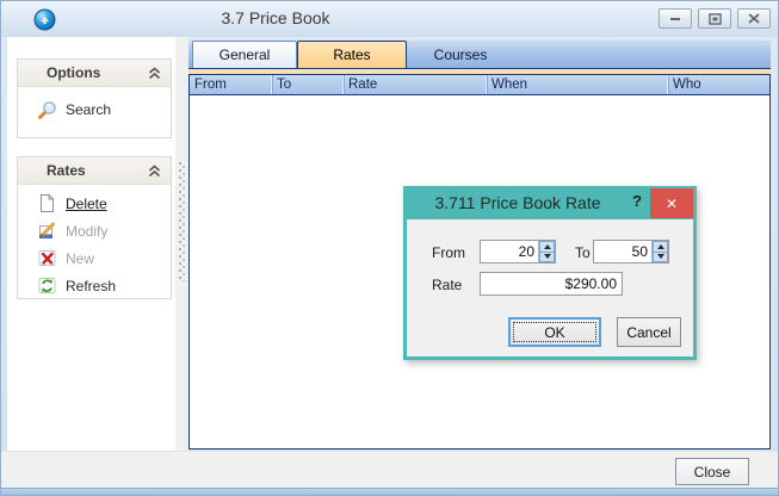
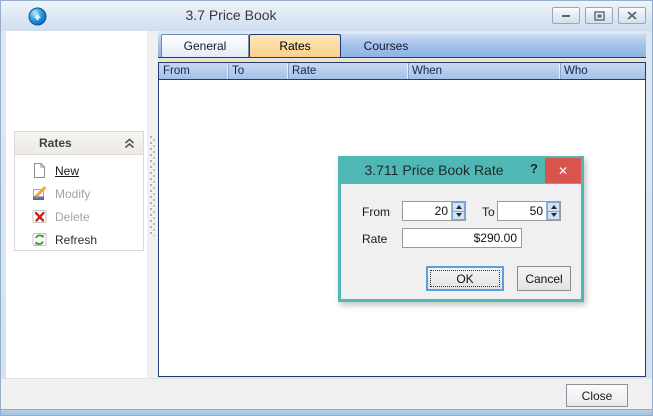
  3.7 Price Book
- Options
- Search
  Rates
- Delete
+ New
  Modify
- New
+ Delete
  Refresh
  General
  Rates
  Courses
  From
  To
  Rate
  When
  Who
  Close
  3.711 Price Book Rate
  ?
  ✕
  From
  20
  To
  50
  Rate
  $290.00
  OK
  Cancel
